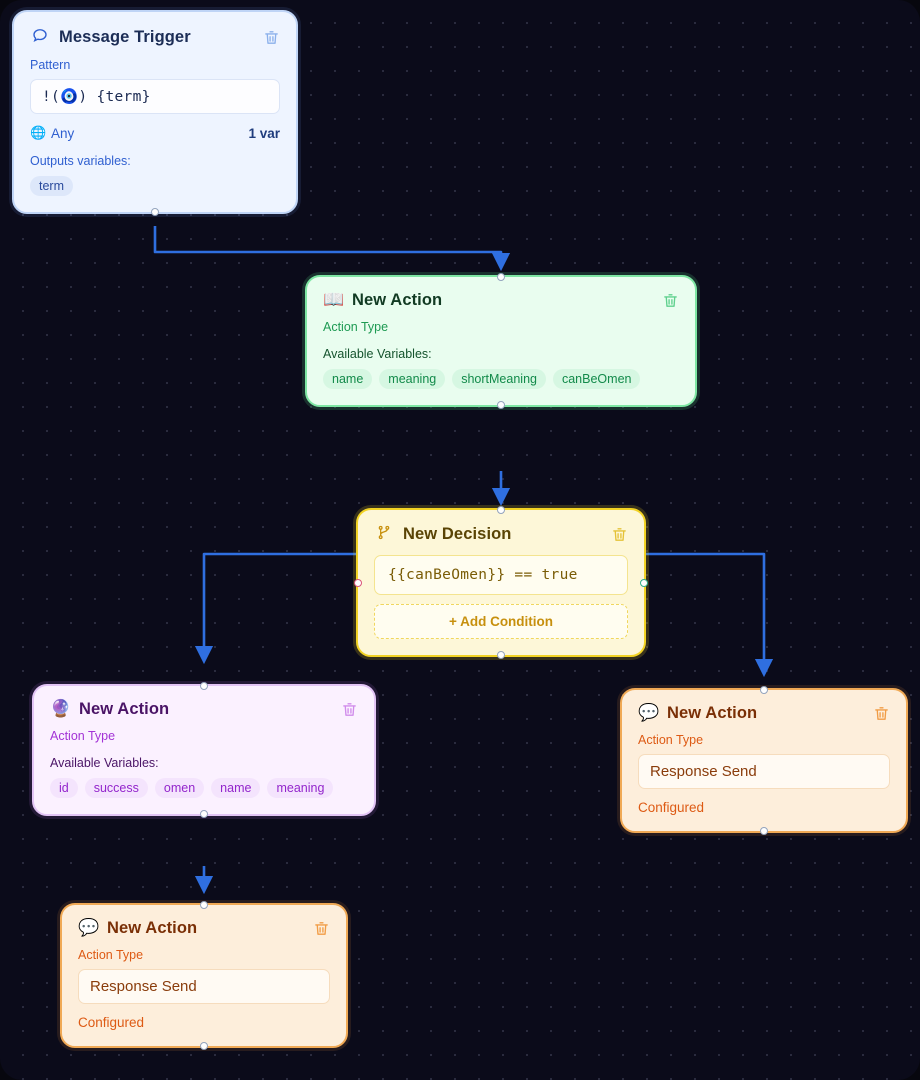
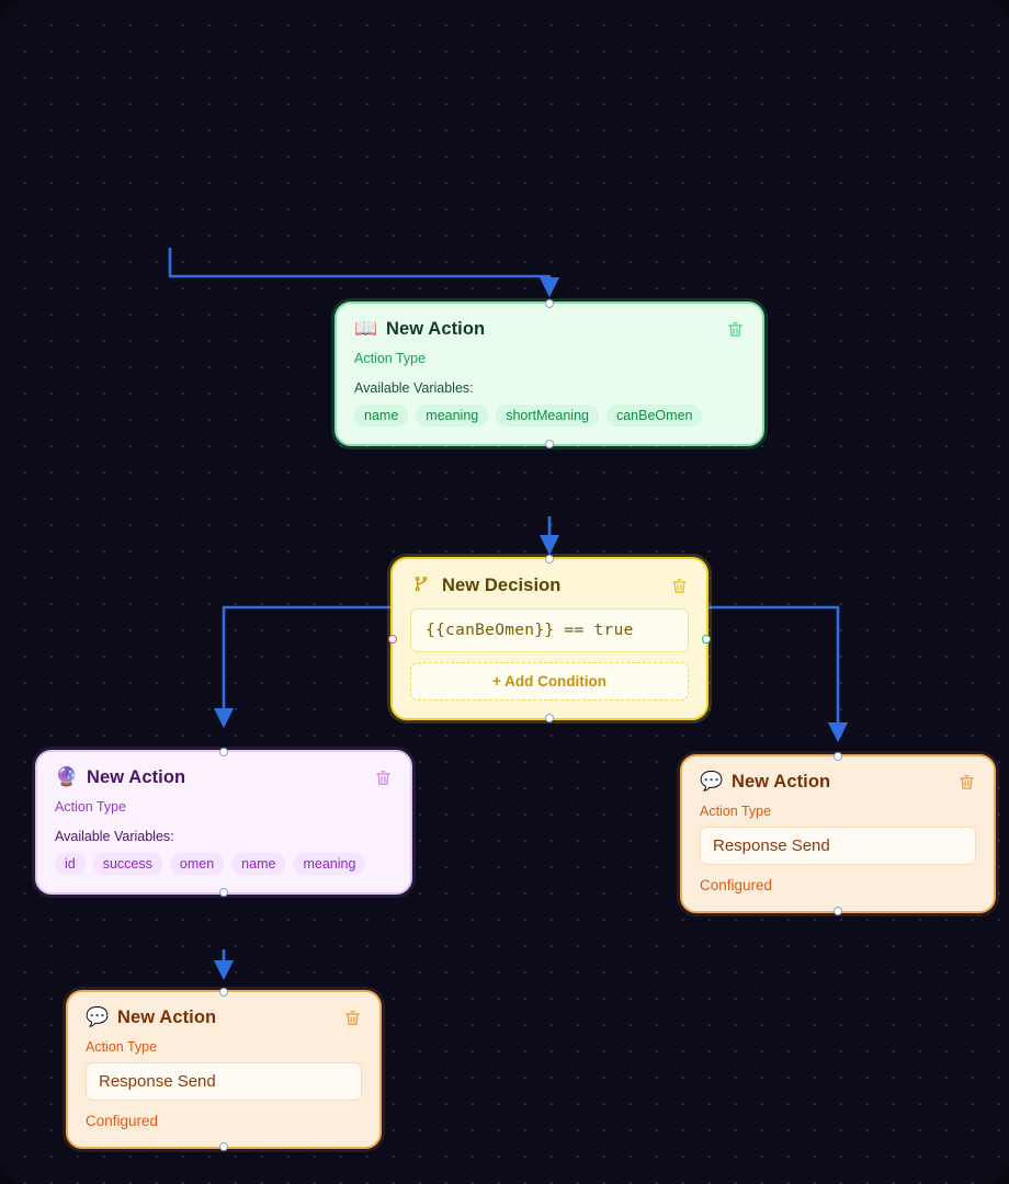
- Message Trigger
- Pattern
- !(🧿) {term}
- 🌐
- Any
- 1 var
- Outputs variables:
- term
  📖
  New Action
  Action Type
  Available Variables:
  name
  meaning
  shortMeaning
  canBeOmen
  New Decision
  {{canBeOmen}} == true
  + Add Condition
  🔮
  New Action
  Action Type
  Available Variables:
  id
  success
  omen
  name
  meaning
  💬
  New Action
  Action Type
  Response Send
  Configured
  💬
  New Action
  Action Type
  Response Send
  Configured
